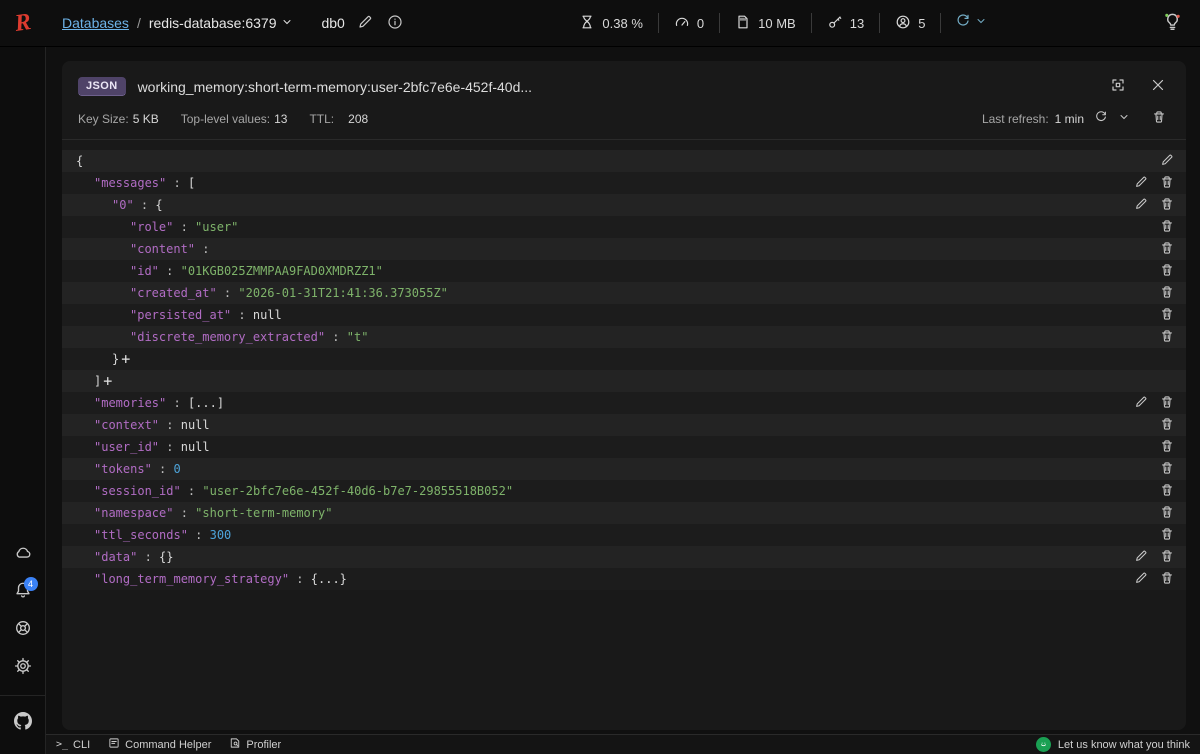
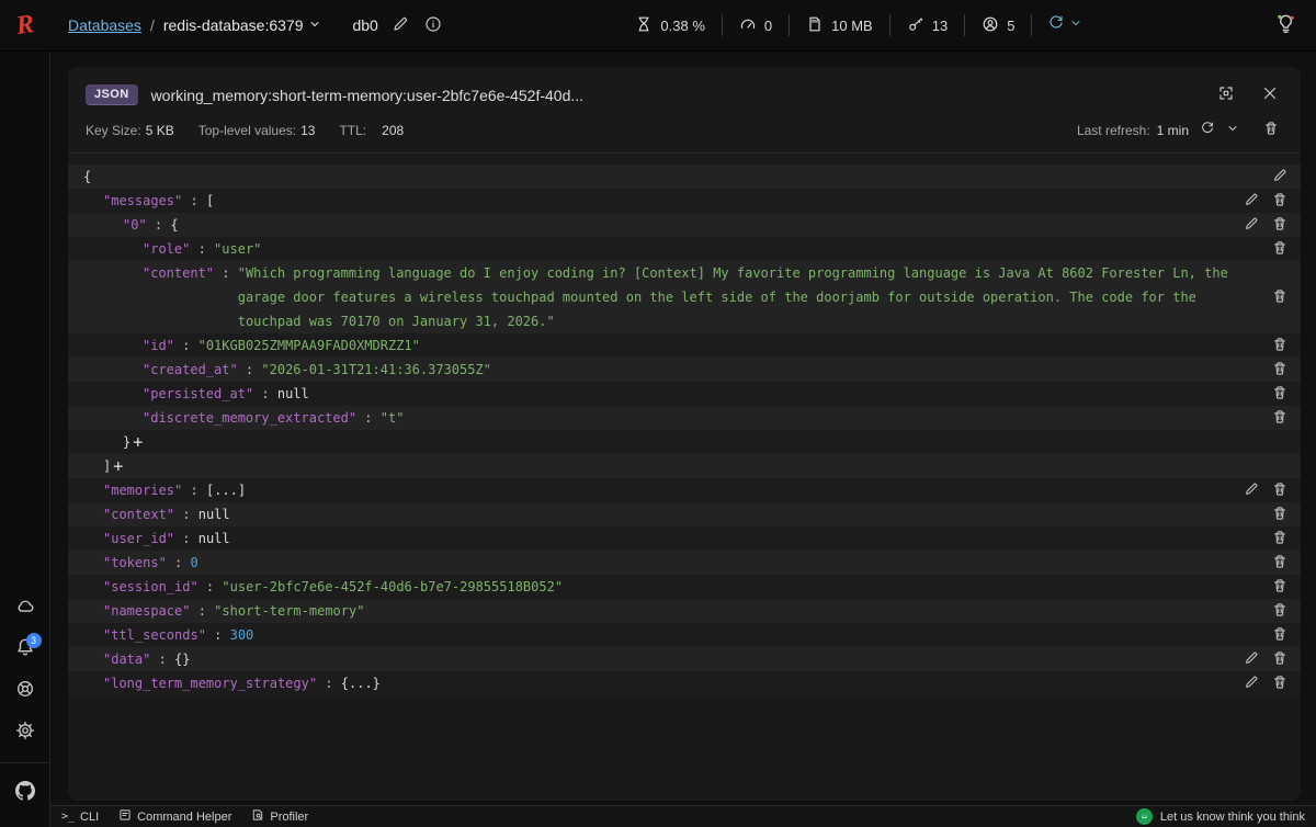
  Databases
  /
  redis-database:6379
  db0
  0.38 %
  0
  10 MB
  13
  5
- 4
+ 3
  JSON
  working_memory:short-term-memory:user-2bfc7e6e-452f-40d...
  Key Size: 5 KB
  Top-level values: 13
  TTL: 208
  Last refresh:
  1 min
  {
  "messages"
  :
  [
  "0"
  :
  {
  "role"
  :
  "user"
  "content"
  :
+ "Which programming language do I enjoy coding in? [Context] My favorite programming language is Java At 8602 Forester Ln, the garage door features a wireless touchpad mounted on the left side of the doorjamb for outside operation. The code for the touchpad was 70170 on January 31, 2026."
  "id"
  :
  "01KGB025ZMMPAA9FAD0XMDRZZ1"
  "created_at"
  :
  "2026-01-31T21:41:36.373055Z"
  "persisted_at"
  :
  null
  "discrete_memory_extracted"
  :
  "t"
  }
  +
  ]
  +
  "memories"
  :
  [...]
  "context"
  :
  null
  "user_id"
  :
  null
  "tokens"
  :
  0
  "session_id"
  :
  "user-2bfc7e6e-452f-40d6-b7e7-29855518B052"
  "namespace"
  :
  "short-term-memory"
  "ttl_seconds"
  :
  300
  "data"
  :
  {}
  "long_term_memory_strategy"
  :
  {...}
  >_
  CLI
  Command Helper
  Profiler
- Let us know what you think
+ Let us know think you think
